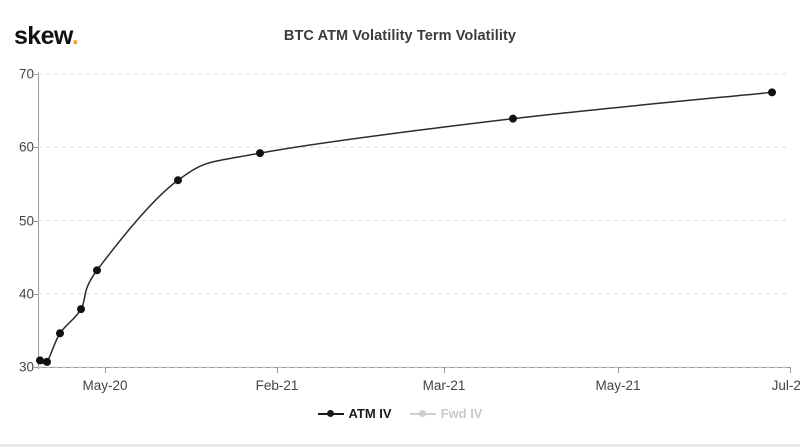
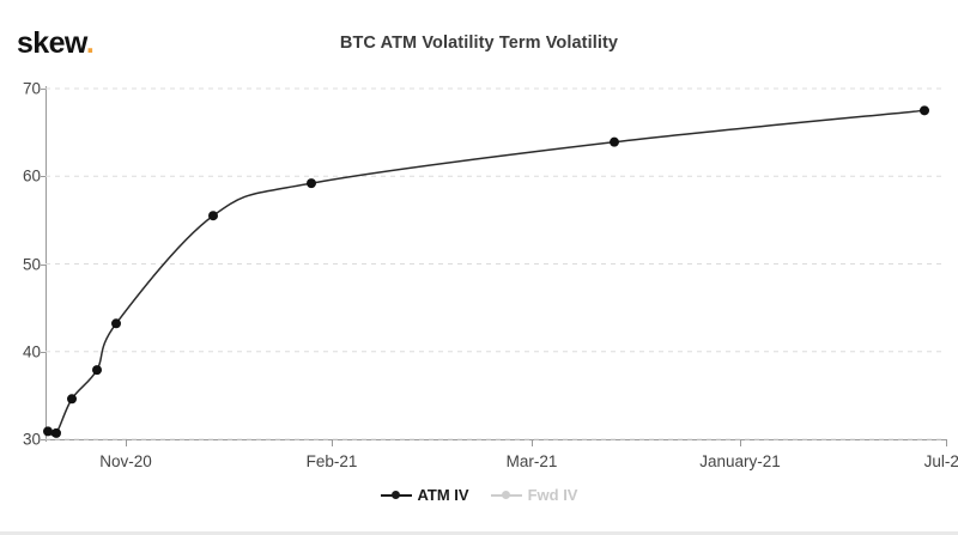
  skew.
  BTC ATM Volatility Term Volatility
  30
  40
  50
  60
  70
- May-20
+ Nov-20
  Feb-21
  Mar-21
- May-21
+ January-21
  Jul-2
  ATM IV
  Fwd IV
